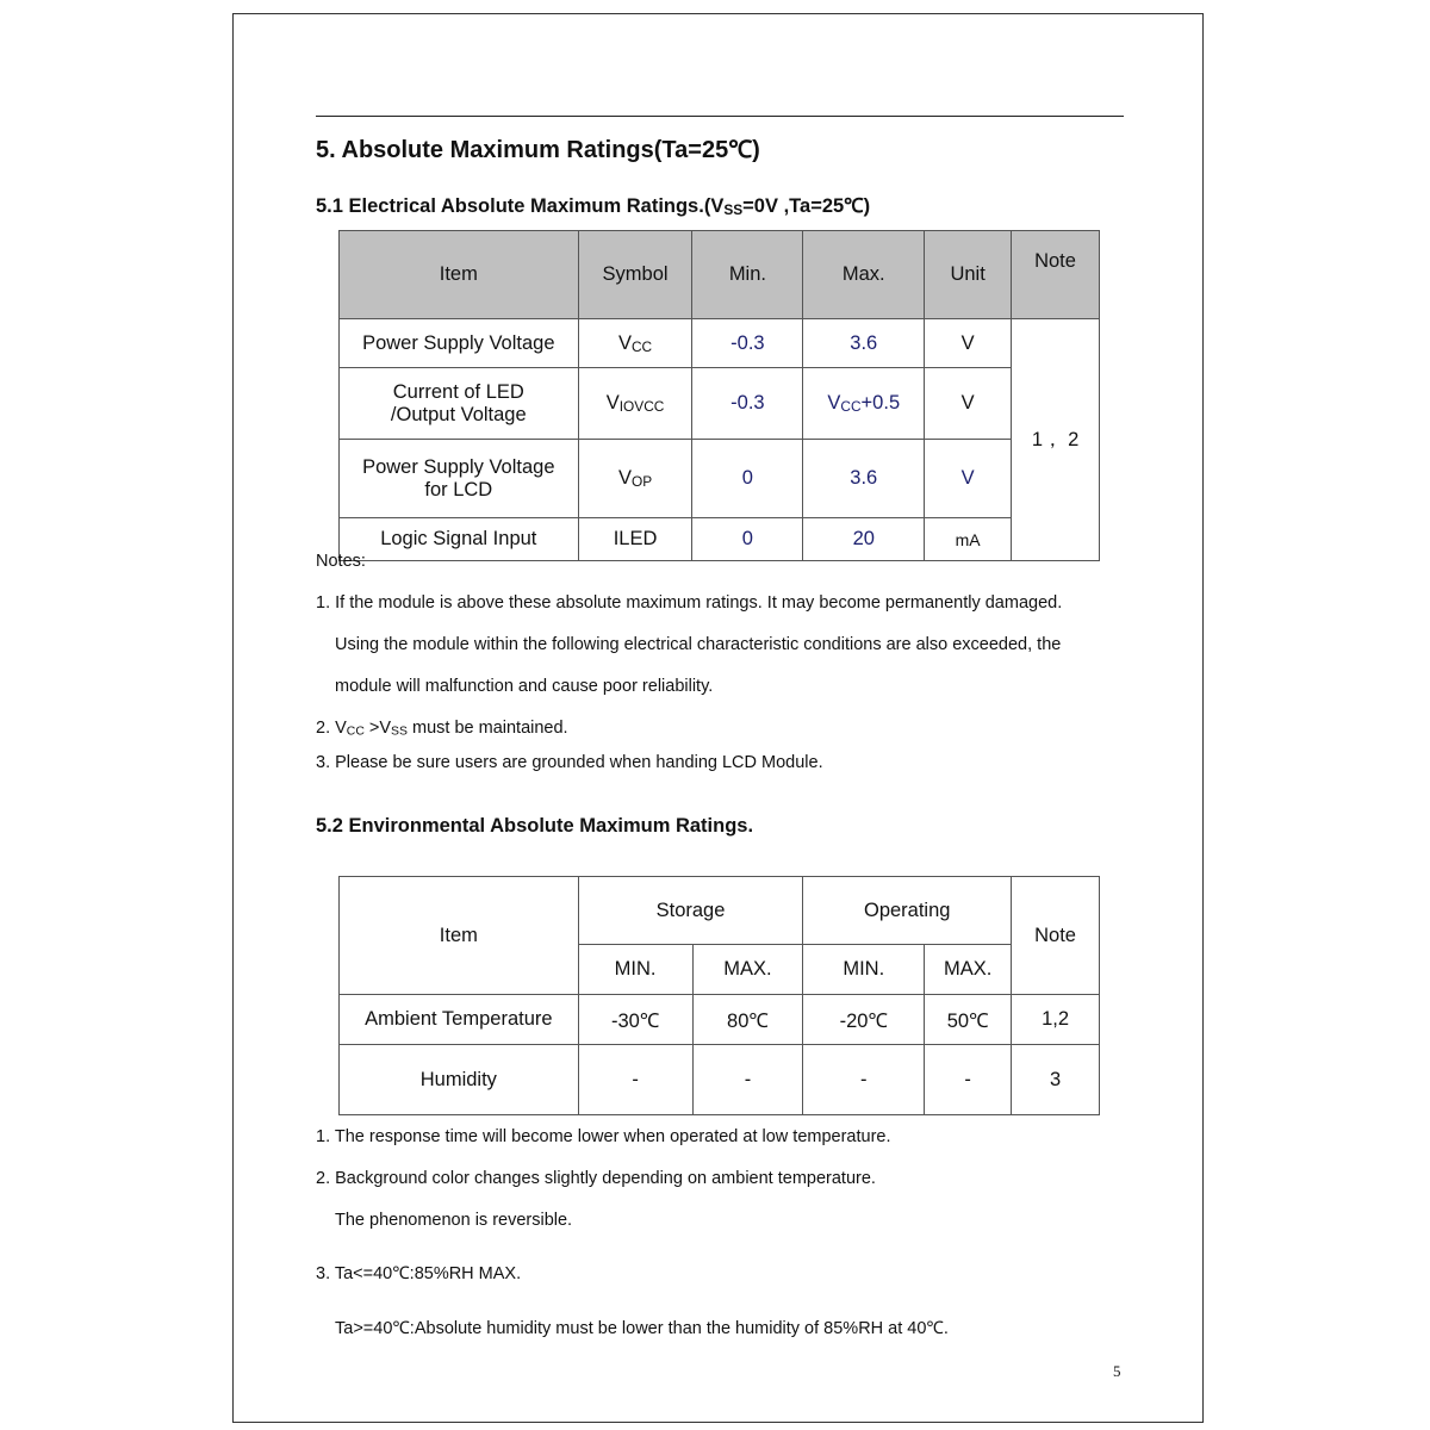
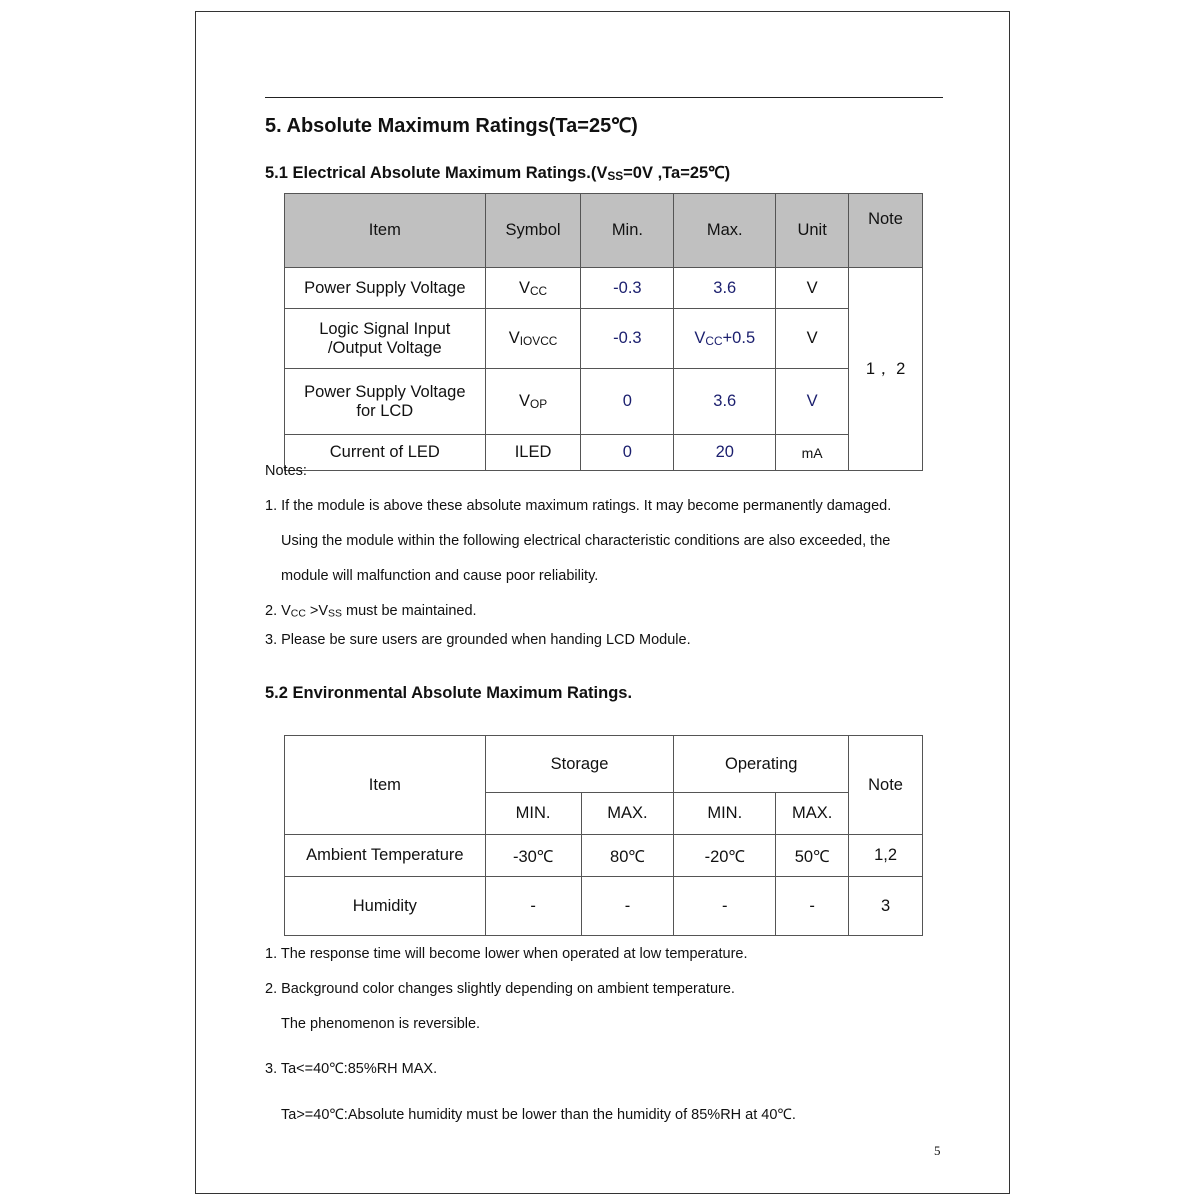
  5. Absolute Maximum Ratings(Ta=25℃)
  5.1 Electrical Absolute Maximum Ratings.(VSS=0V ,Ta=25℃)
  Item	Symbol	Min.	Max.	Unit	Note
  Power Supply Voltage	VCC	-0.3	3.6	V	1， 2
- Current of LED/Output Voltage	VIOVCC	-0.3	VCC+0.5	V
+ Logic Signal Input/Output Voltage	VIOVCC	-0.3	VCC+0.5	V
  Power Supply Voltagefor LCD	VOP	0	3.6	V
- Logic Signal Input	ILED	0	20	mA
+ Current of LED	ILED	0	20	mA
  Notes:
  1. If the module is above these absolute maximum ratings. It may become permanently damaged.
  Using the module within the following electrical characteristic conditions are also exceeded, the
  module will malfunction and cause poor reliability.
  2. VCC >VSS must be maintained.
  3. Please be sure users are grounded when handing LCD Module.
  5.2 Environmental Absolute Maximum Ratings.
  Item	Storage	Operating	Note
  MIN.	MAX.	MIN.	MAX.
  Ambient Temperature	-30℃	80℃	-20℃	50℃	1,2
  Humidity	-	-	-	-	3
  1. The response time will become lower when operated at low temperature.
  2. Background color changes slightly depending on ambient temperature.
  The phenomenon is reversible.
  3. Ta<=40℃:85%RH MAX.
  Ta>=40℃:Absolute humidity must be lower than the humidity of 85%RH at 40℃.
  5
